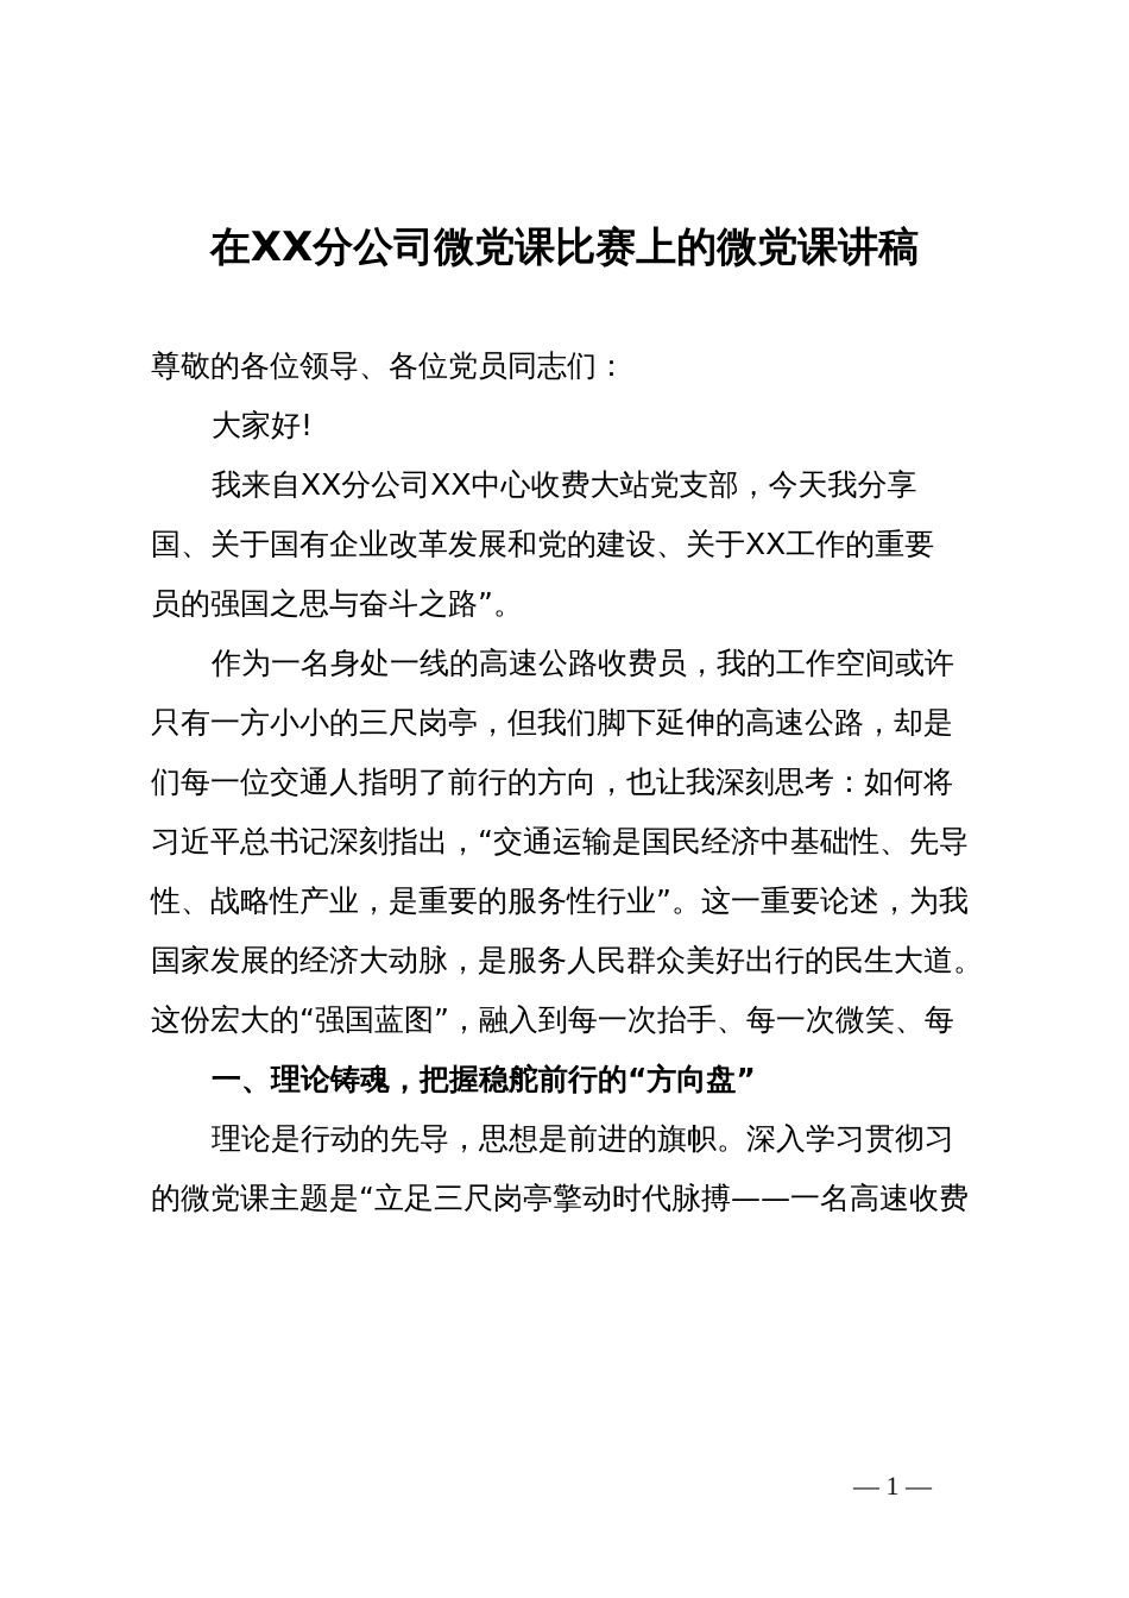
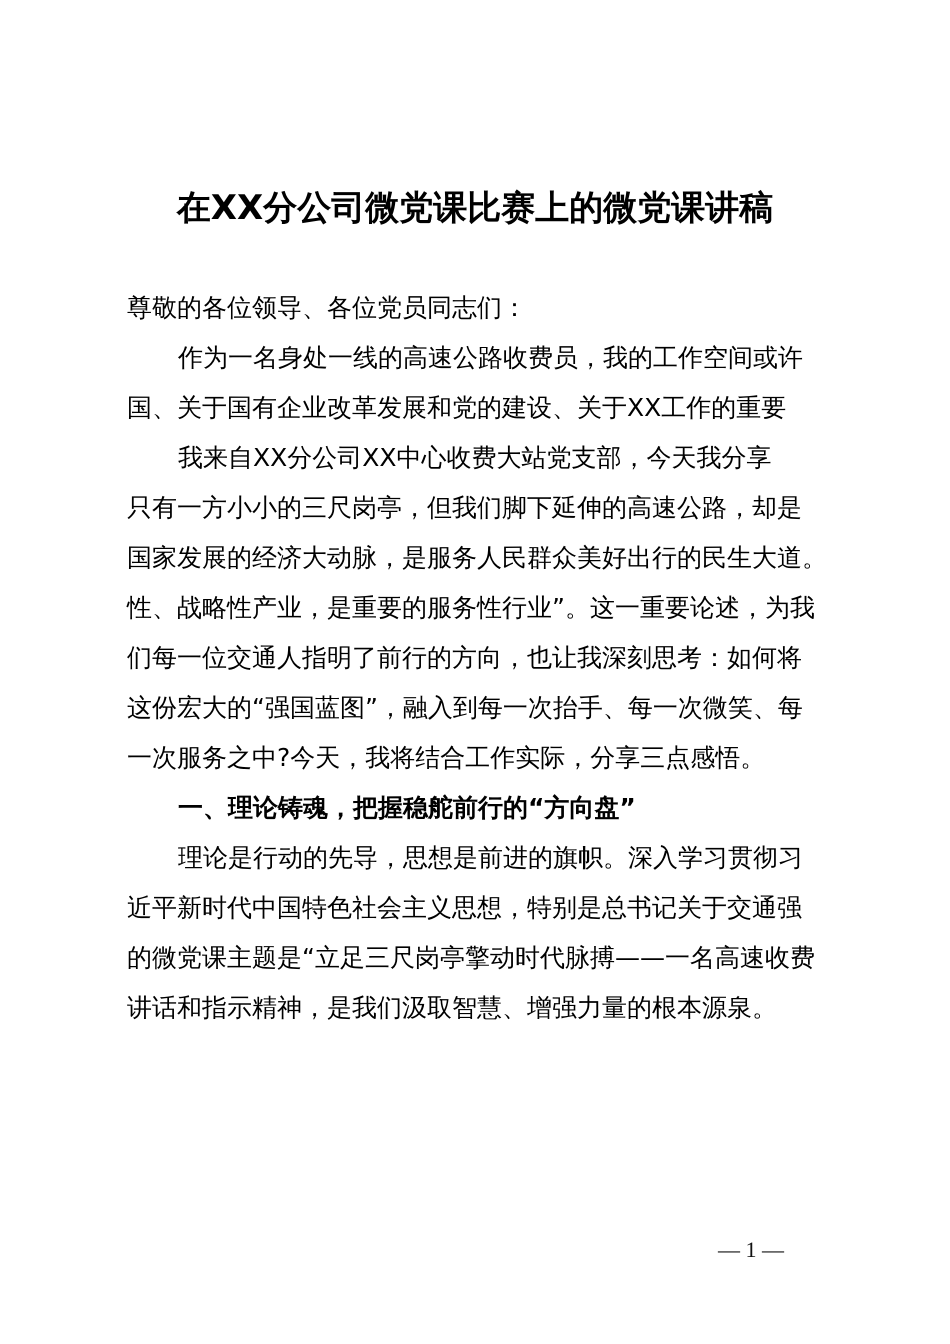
  在XX分公司微党课比赛上的微党课讲稿
  尊敬的各位领导、各位党员同志们：
- 大家好!
- 我来自XX分公司XX中心收费大站党支部，今天我分享
+ 作为一名身处一线的高速公路收费员，我的工作空间或许
  国、关于国有企业改革发展和党的建设、关于XX工作的重要
- 员的强国之思与奋斗之路”。
- 作为一名身处一线的高速公路收费员，我的工作空间或许
+ 我来自XX分公司XX中心收费大站党支部，今天我分享
  只有一方小小的三尺岗亭，但我们脚下延伸的高速公路，却是
- 们每一位交通人指明了前行的方向，也让我深刻思考：如何将
+ 国家发展的经济大动脉，是服务人民群众美好出行的民生大道。
- 习近平总书记深刻指出，“交通运输是国民经济中基础性、先导
  性、战略性产业，是重要的服务性行业”。这一重要论述，为我
- 国家发展的经济大动脉，是服务人民群众美好出行的民生大道。
+ 们每一位交通人指明了前行的方向，也让我深刻思考：如何将
  这份宏大的“强国蓝图”，融入到每一次抬手、每一次微笑、每
+ 一次服务之中?今天，我将结合工作实际，分享三点感悟。
  一、理论铸魂，把握稳舵前行的“方向盘”
  理论是行动的先导，思想是前进的旗帜。深入学习贯彻习
+ 近平新时代中国特色社会主义思想，特别是总书记关于交通强
  的微党课主题是“立足三尺岗亭擎动时代脉搏——一名高速收费
+ 讲话和指示精神，是我们汲取智慧、增强力量的根本源泉。
  — 1 —
